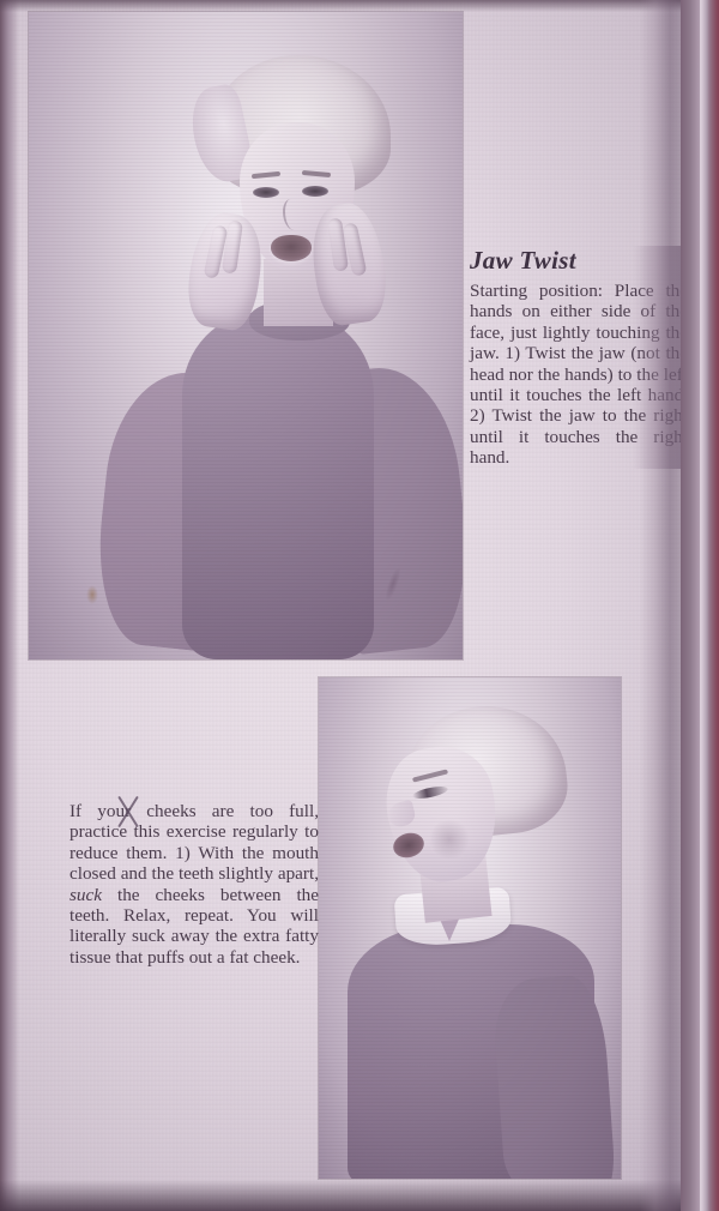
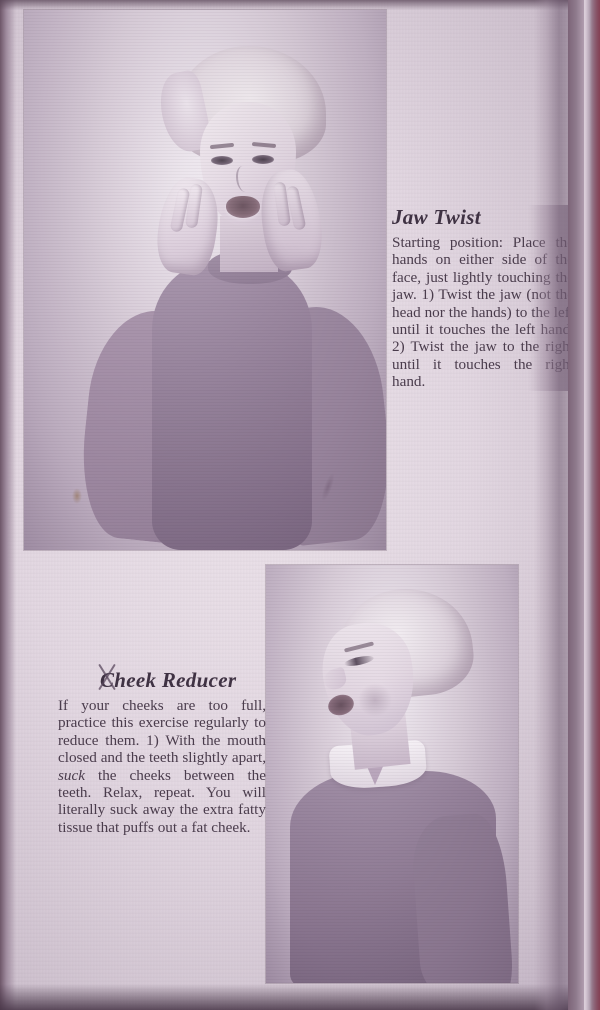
  Jaw Twist
  Starting position: Pl hands on either side face, just lightly touc jaw. 1) Twist the jaw head nor the hands) to until it touches the le 2) Twist the jaw to t until it touches th hand.
+ Cheek Reducer
  If your cheeks are too full, practice this exercise regularly to reduce them. 1) With the mouth closed and the teeth slightly apart, suck the cheeks between the teeth. Relax, repeat. You will literally suck away the extra fatty tissue that puffs out a fat cheek.
